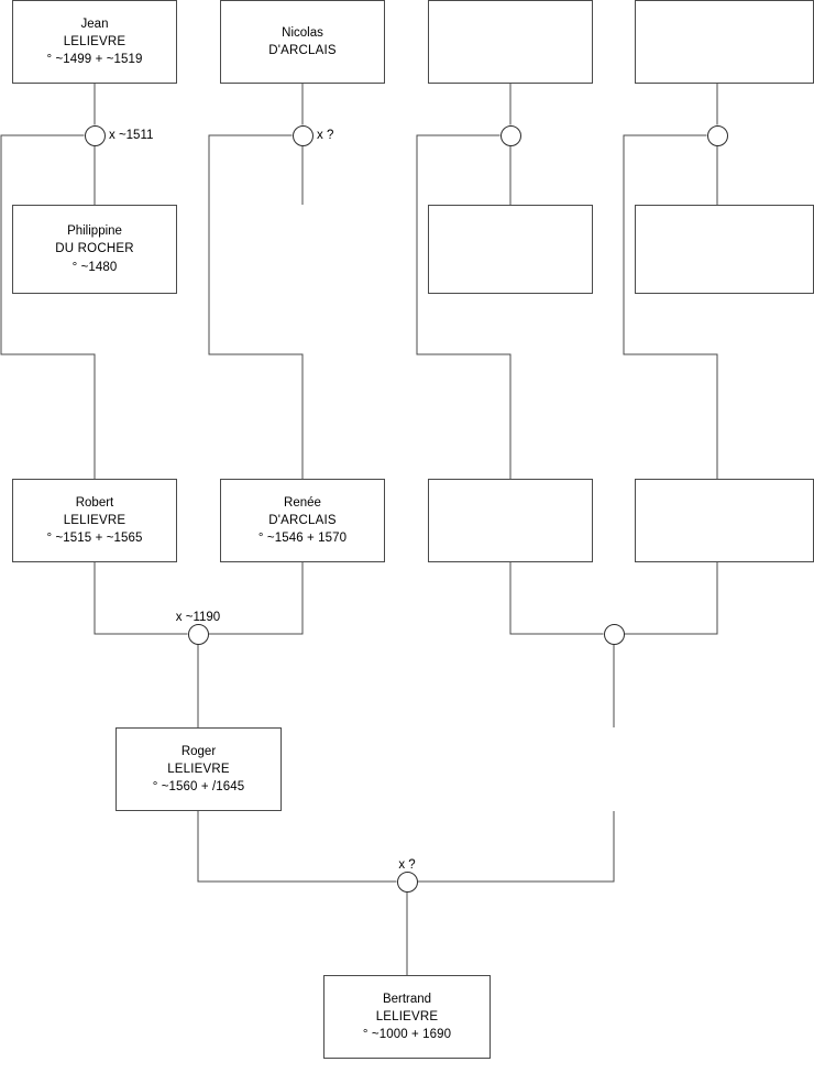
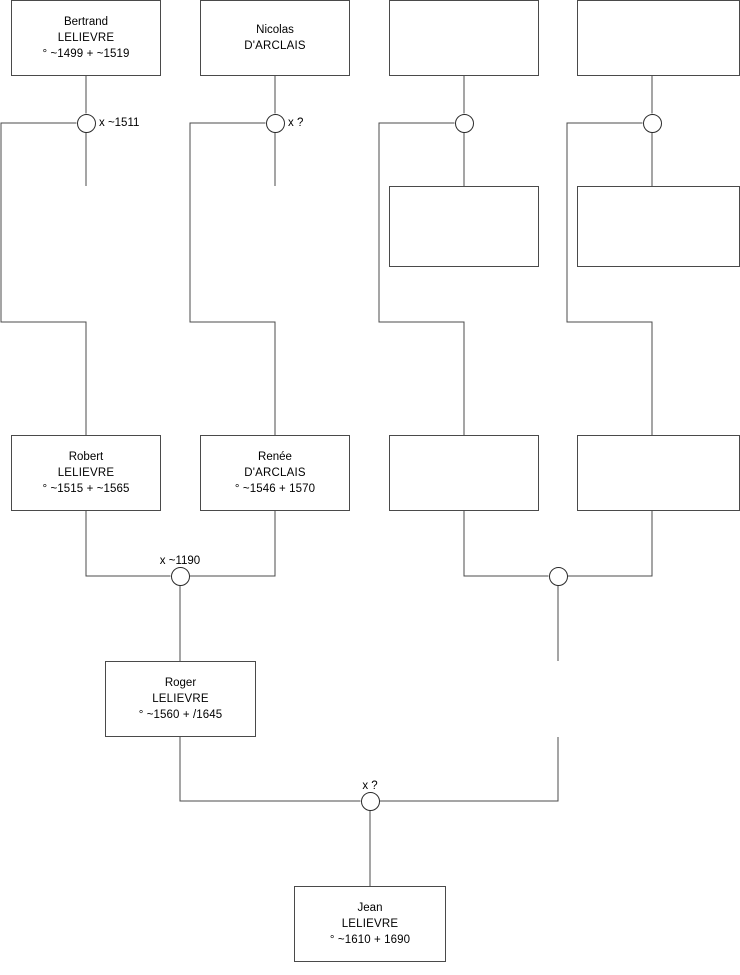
- Jean
+ Bertrand
  LELIEVRE
  ° ~1499 + ~1519
  Nicolas
  D'ARCLAIS
- Philippine
- DU ROCHER
- ° ~1480
  Robert
  LELIEVRE
  ° ~1515 + ~1565
  Renée
  D'ARCLAIS
  ° ~1546 + 1570
  Roger
  LELIEVRE
  ° ~1560 + /1645
- Bertrand
+ Jean
  LELIEVRE
- ° ~1000 + 1690
+ ° ~1610 + 1690
  x ~1511
  x ?
  x ~1190
  x ?
